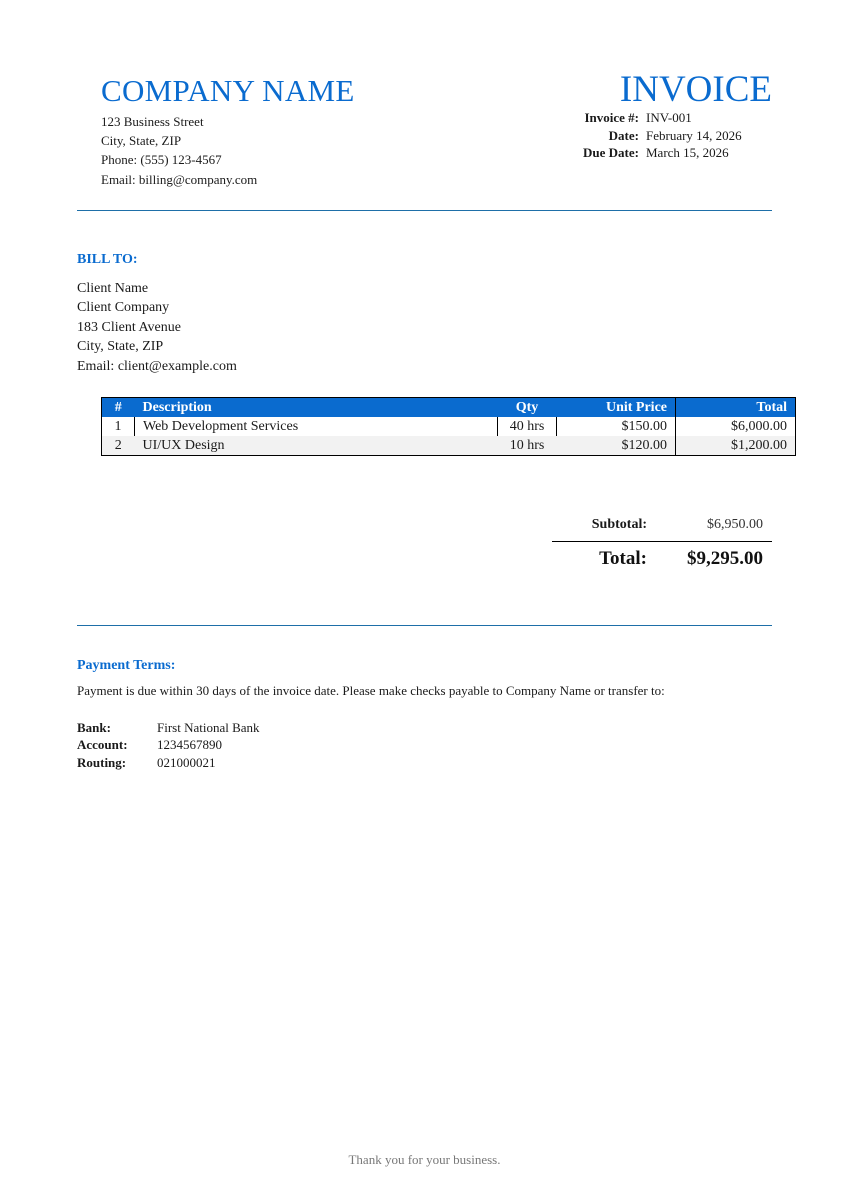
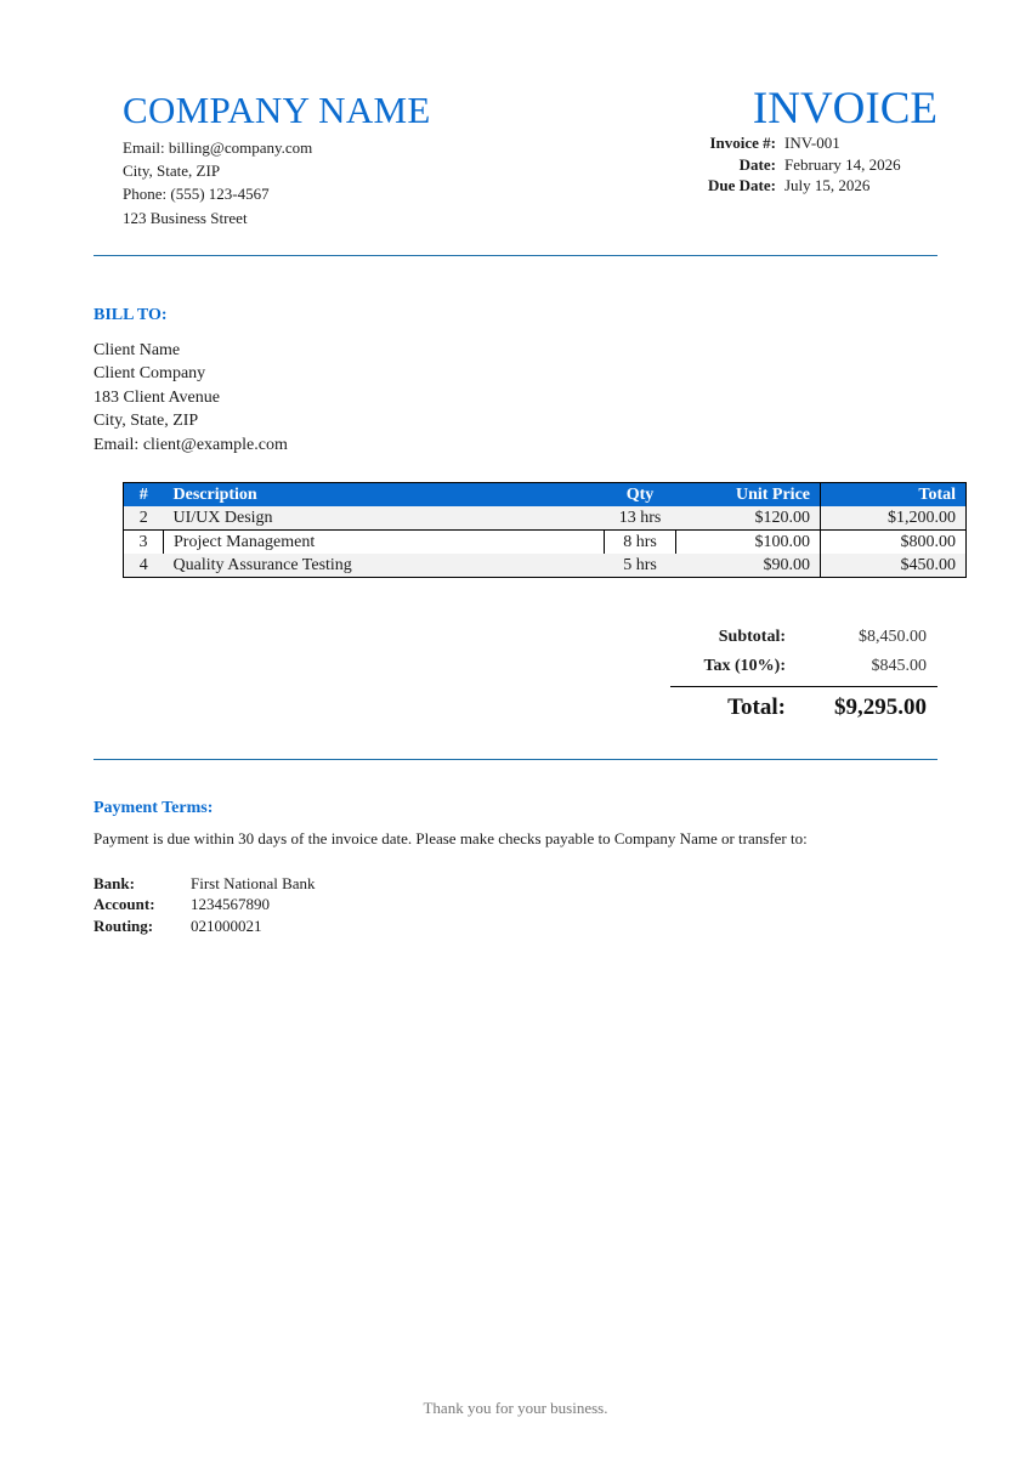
  COMPANY NAME
- 123 Business Street
+ Email: billing@company.com
  City, State, ZIP
  Phone: (555) 123-4567
- Email: billing@company.com
+ 123 Business Street
  INVOICE
  Invoice #:
  INV-001
  Date:
  February 14, 2026
  Due Date:
- March 15, 2026
+ July 15, 2026
  BILL TO:
  Client Name
  Client Company
  183 Client Avenue
  City, State, ZIP
  Email: client@example.com
  #	Description	Qty	Unit Price	Total
- 1	Web Development Services	40 hrs	$150.00	$6,000.00
- 2	UI/UX Design	10 hrs	$120.00	$1,200.00
+ 2	UI/UX Design	13 hrs	$120.00	$1,200.00
+ 3	Project Management	8 hrs	$100.00	$800.00
+ 4	Quality Assurance Testing	5 hrs	$90.00	$450.00
  Subtotal:
- $6,950.00
+ $8,450.00
+ Tax (10%):
+ $845.00
  Total:
  $9,295.00
  Payment Terms:
  Payment is due within 30 days of the invoice date. Please make checks payable to Company Name or transfer to:
  Bank:
  First National Bank
  Account:
  1234567890
  Routing:
  021000021
  Thank you for your business.
